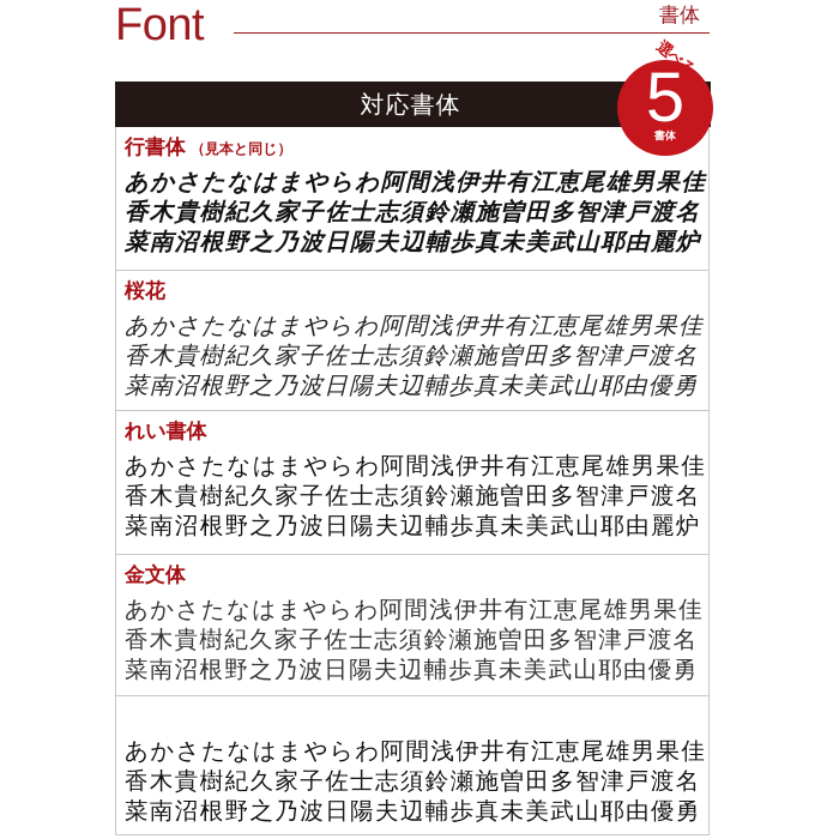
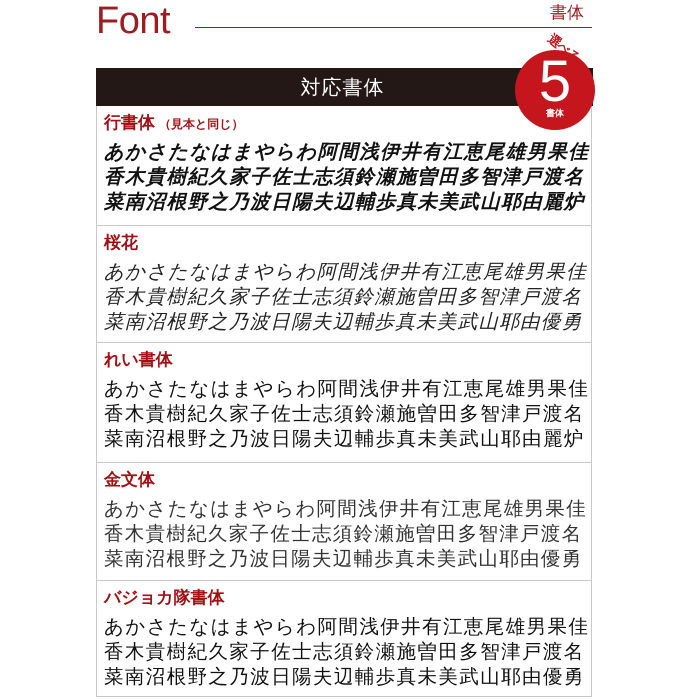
  Font
  書体
  対応書体
  行書体 （見本と同じ）
  あかさたなはまやらわ阿間浅伊井有江恵尾雄男果佳
  香木貴樹紀久家子佐士志須鈴瀬施曽田多智津戸渡名
  菜南沼根野之乃波日陽夫辺輔歩真未美武山耶由麗炉
  桜花
  あかさたなはまやらわ阿間浅伊井有江恵尾雄男果佳
  香木貴樹紀久家子佐士志須鈴瀬施曽田多智津戸渡名
  菜南沼根野之乃波日陽夫辺輔歩真未美武山耶由優勇
  れい書体
  あかさたなはまやらわ阿間浅伊井有江恵尾雄男果佳
  香木貴樹紀久家子佐士志須鈴瀬施曽田多智津戸渡名
  菜南沼根野之乃波日陽夫辺輔歩真未美武山耶由麗炉
  金文体
  あかさたなはまやらわ阿間浅伊井有江恵尾雄男果佳
  香木貴樹紀久家子佐士志須鈴瀬施曽田多智津戸渡名
  菜南沼根野之乃波日陽夫辺輔歩真未美武山耶由優勇
+ バジョカ隊書体
  あかさたなはまやらわ阿間浅伊井有江恵尾雄男果佳
  香木貴樹紀久家子佐士志須鈴瀬施曽田多智津戸渡名
  菜南沼根野之乃波日陽夫辺輔歩真未美武山耶由優勇
  5
  書体
